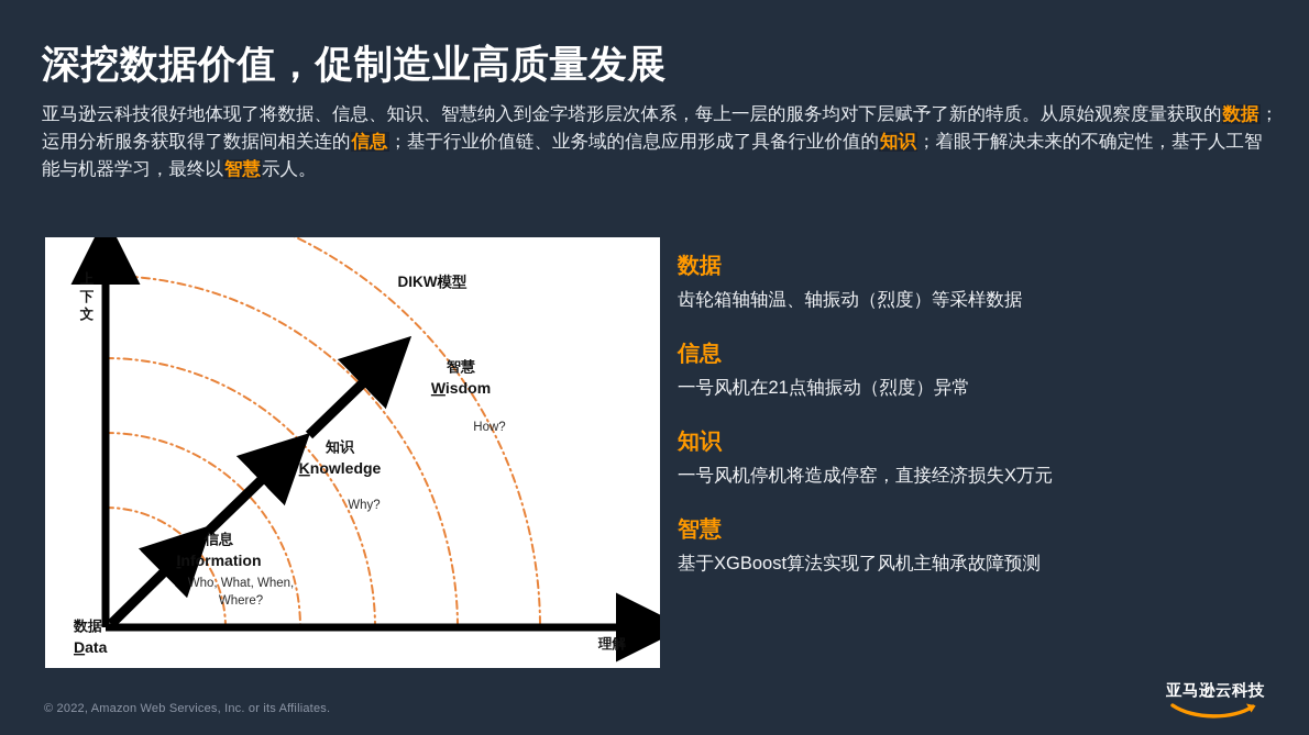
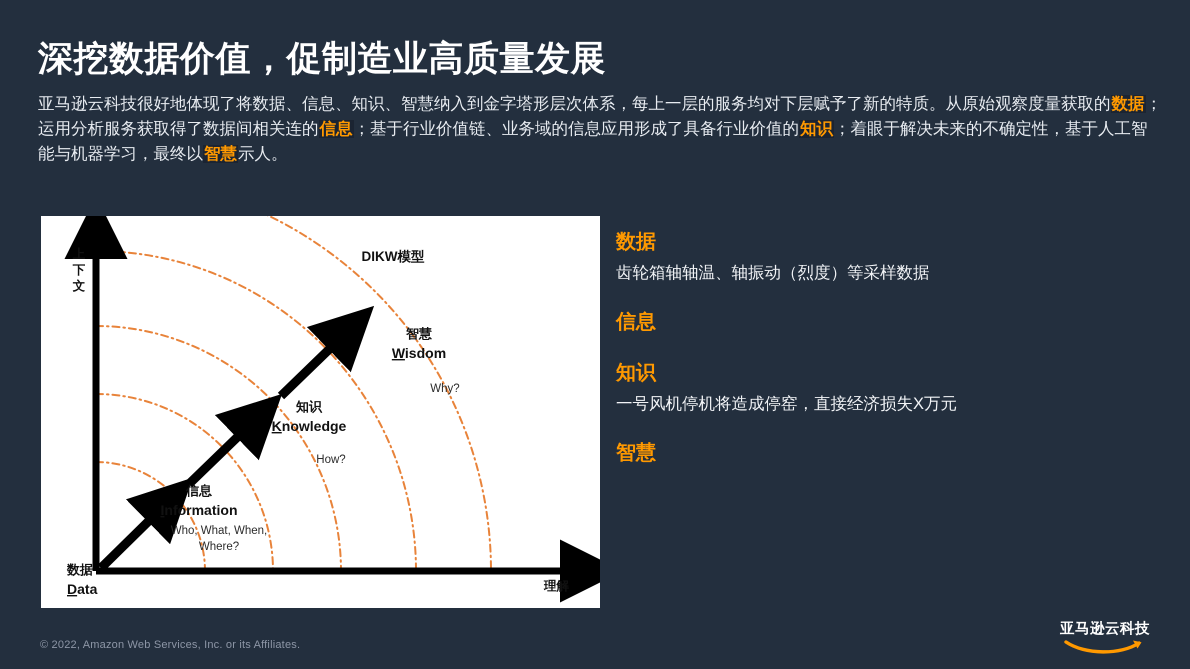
  深挖数据价值，促制造业高质量发展
  亚马逊云科技很好地体现了将数据、信息、知识、智慧纳入到金字塔形层次体系，每上一层的服务均对下层赋予了新的特质。从原始观察度量获取的数据；运用分析服务获取得了数据间相关连的信息；基于行业价值链、业务域的信息应用形成了具备行业价值的知识；着眼于解决未来的不确定性，基于人工智能与机器学习，最终以智慧示人。
  上
  下
  文
  理解
  DIKW模型
  数据
  Data
  信息
  nformation
  Who, What, When,
  Where?
  知识
  Knowledge
- Why?
+ How?
  智慧
  Wisdom
- How?
+ Why?
  数据
  齿轮箱轴轴温、轴振动（烈度）等采样数据
  信息
- 一号风机在21点轴振动（烈度）异常
  知识
  一号风机停机将造成停窑，直接经济损失X万元
  智慧
- 基于XGBoost算法实现了风机主轴承故障预测
  © 2022, Amazon Web Services, Inc. or its Affiliates.
  亚马逊云科技
